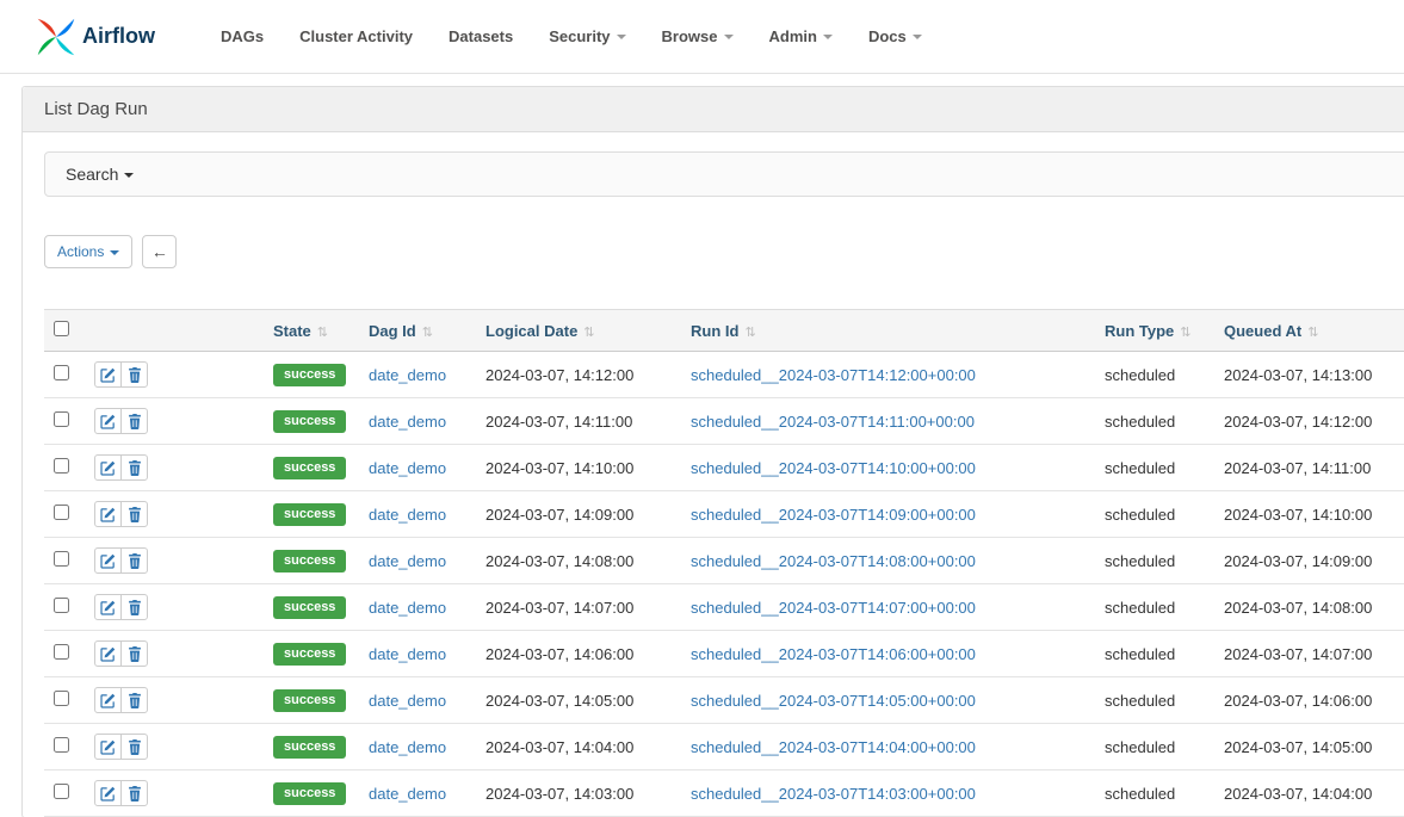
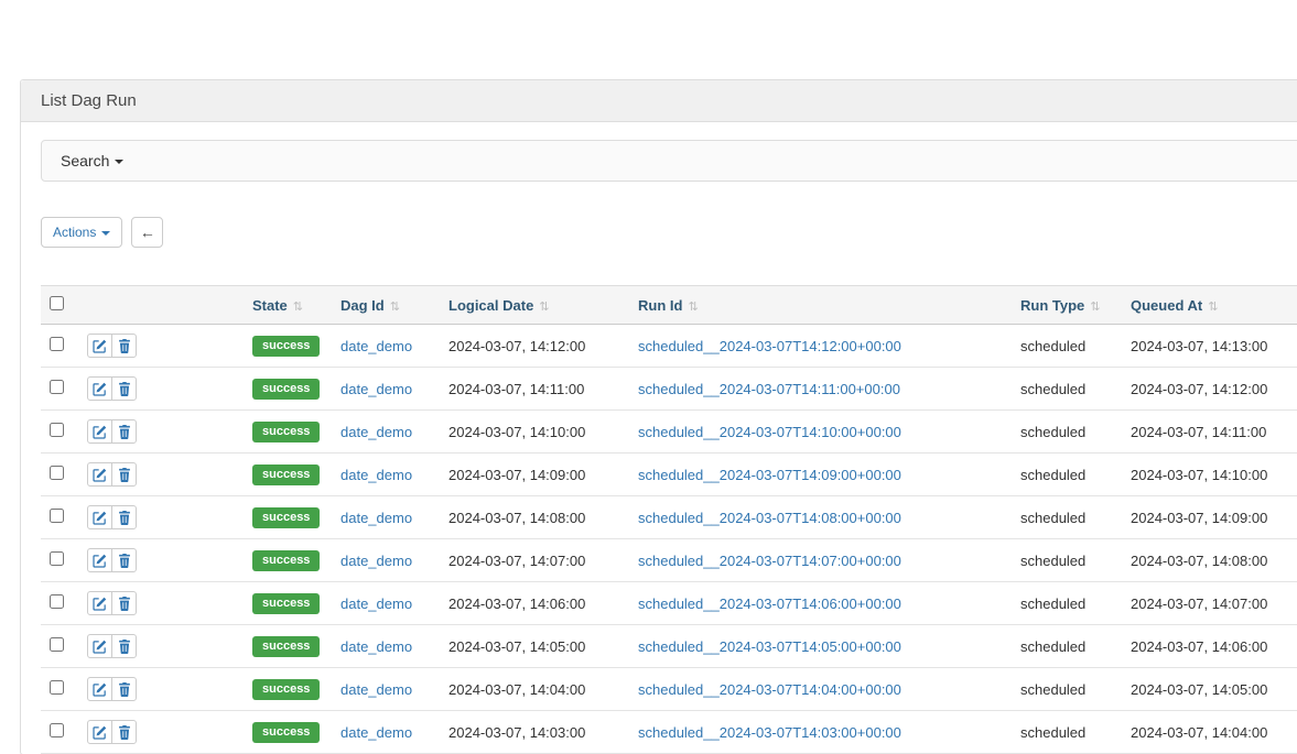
- Airflow
- DAGs
- Cluster Activity
- Datasets
- Security
- Browse
- Admin
- Docs
  List Dag Run
  Search
  Actions
  ←
  		State ⇅	Dag Id ⇅	Logical Date ⇅	Run Id ⇅	Run Type ⇅	Queued At ⇅
  		success	date_demo	2024-03-07, 14:12:00	scheduled__2024-03-07T14:12:00+00:00	scheduled	2024-03-07, 14:13:00
  		success	date_demo	2024-03-07, 14:11:00	scheduled__2024-03-07T14:11:00+00:00	scheduled	2024-03-07, 14:12:00
  		success	date_demo	2024-03-07, 14:10:00	scheduled__2024-03-07T14:10:00+00:00	scheduled	2024-03-07, 14:11:00
  		success	date_demo	2024-03-07, 14:09:00	scheduled__2024-03-07T14:09:00+00:00	scheduled	2024-03-07, 14:10:00
  		success	date_demo	2024-03-07, 14:08:00	scheduled__2024-03-07T14:08:00+00:00	scheduled	2024-03-07, 14:09:00
  		success	date_demo	2024-03-07, 14:07:00	scheduled__2024-03-07T14:07:00+00:00	scheduled	2024-03-07, 14:08:00
  		success	date_demo	2024-03-07, 14:06:00	scheduled__2024-03-07T14:06:00+00:00	scheduled	2024-03-07, 14:07:00
  		success	date_demo	2024-03-07, 14:05:00	scheduled__2024-03-07T14:05:00+00:00	scheduled	2024-03-07, 14:06:00
  		success	date_demo	2024-03-07, 14:04:00	scheduled__2024-03-07T14:04:00+00:00	scheduled	2024-03-07, 14:05:00
  		success	date_demo	2024-03-07, 14:03:00	scheduled__2024-03-07T14:03:00+00:00	scheduled	2024-03-07, 14:04:00
